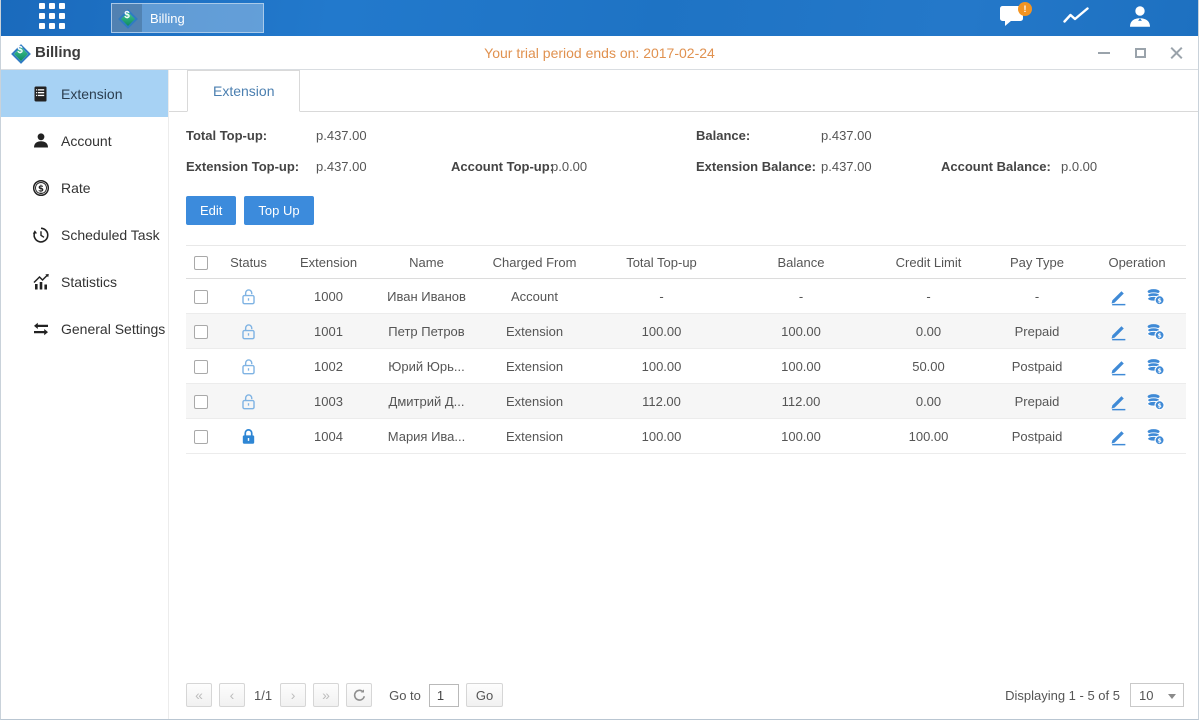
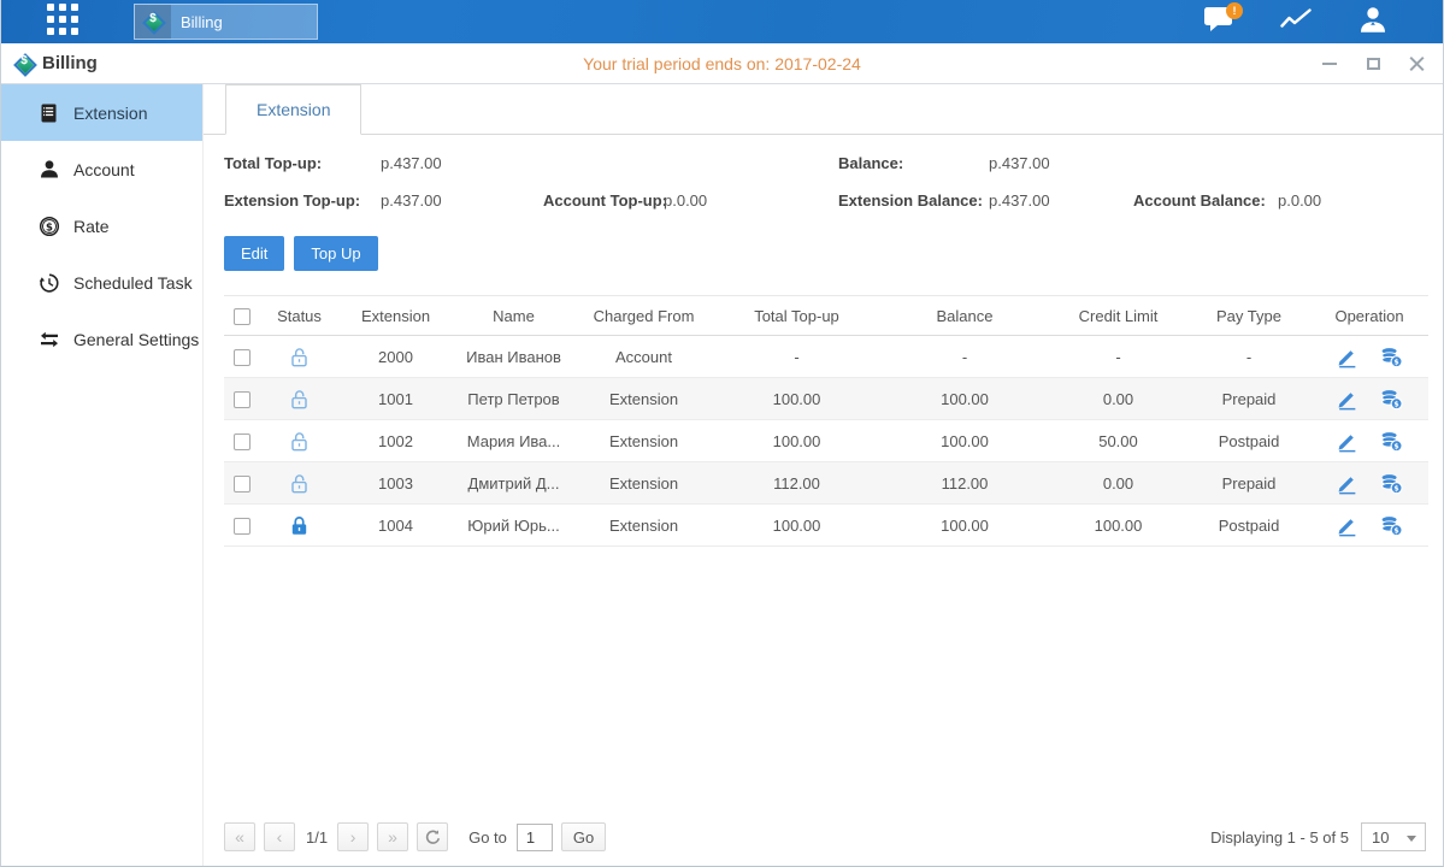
  Billing
  !
  Billing
  Your trial period ends on: 2017-02-24
  Extension
  Account
  $
  Rate
  Scheduled Task
- Statistics
  General Settings
  Extension
  Total Top-up:
  p.437.00
  Balance:
  p.437.00
  Extension Top-up:
  p.437.00
  Account Top-up:
  p.0.00
  Extension Balance:
  p.437.00
  Account Balance:
  p.0.00
  Edit
  Top Up
  	Status	Extension	Name	Charged From	Total Top-up	Balance	Credit Limit	Pay Type	Operation
- 		1000	Иван Иванов	Account	-	-	-	-
+ 		2000	Иван Иванов	Account	-	-	-	-
  		1001	Петр Петров	Extension	100.00	100.00	0.00	Prepaid
- 		1002	Юрий Юрь...	Extension	100.00	100.00	50.00	Postpaid
+ 		1002	Мария Ива...	Extension	100.00	100.00	50.00	Postpaid
  		1003	Дмитрий Д...	Extension	112.00	112.00	0.00	Prepaid
- 		1004	Мария Ива...	Extension	100.00	100.00	100.00	Postpaid
+ 		1004	Юрий Юрь...	Extension	100.00	100.00	100.00	Postpaid
  «
  ‹
  1/1
  ›
  »
  Go to
  1
  Go
  Displaying 1 - 5 of 5
  10
